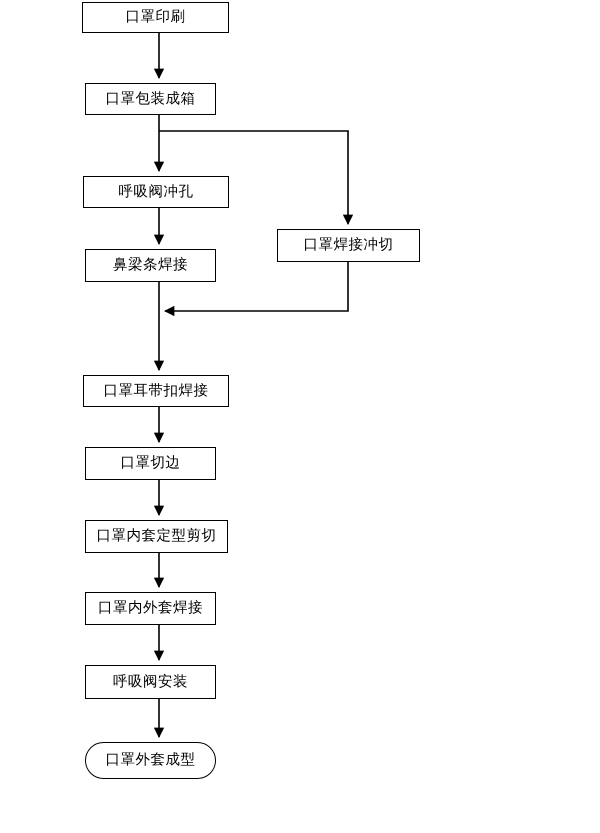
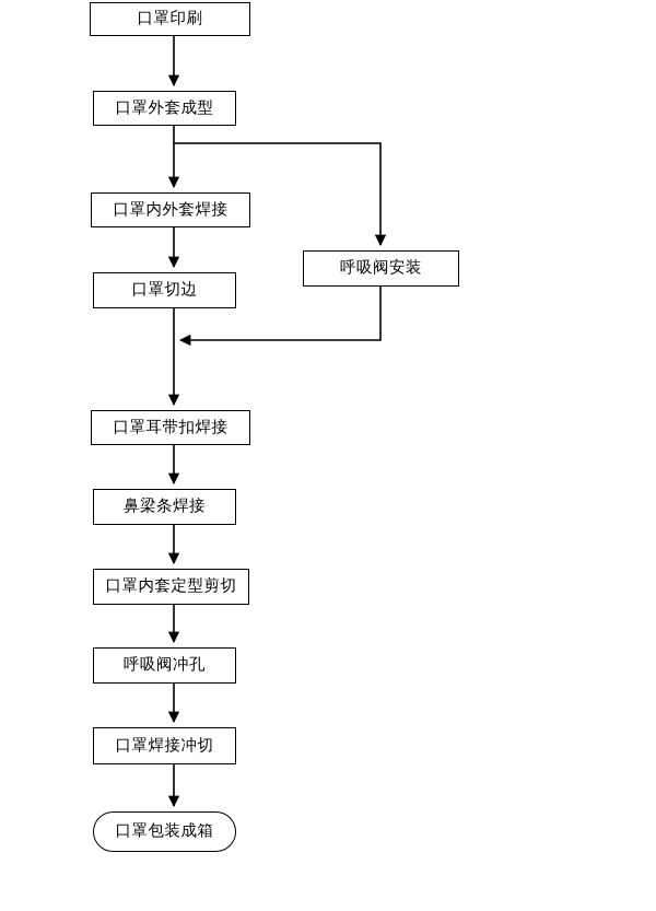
  口罩印刷
- 口罩包装成箱
+ 口罩外套成型
- 呼吸阀冲孔
+ 口罩内外套焊接
- 口罩焊接冲切
+ 呼吸阀安装
- 鼻梁条焊接
+ 口罩切边
  口罩耳带扣焊接
- 口罩切边
+ 鼻梁条焊接
  口罩内套定型剪切
- 口罩内外套焊接
+ 呼吸阀冲孔
- 呼吸阀安装
+ 口罩焊接冲切
- 口罩外套成型
+ 口罩包装成箱
